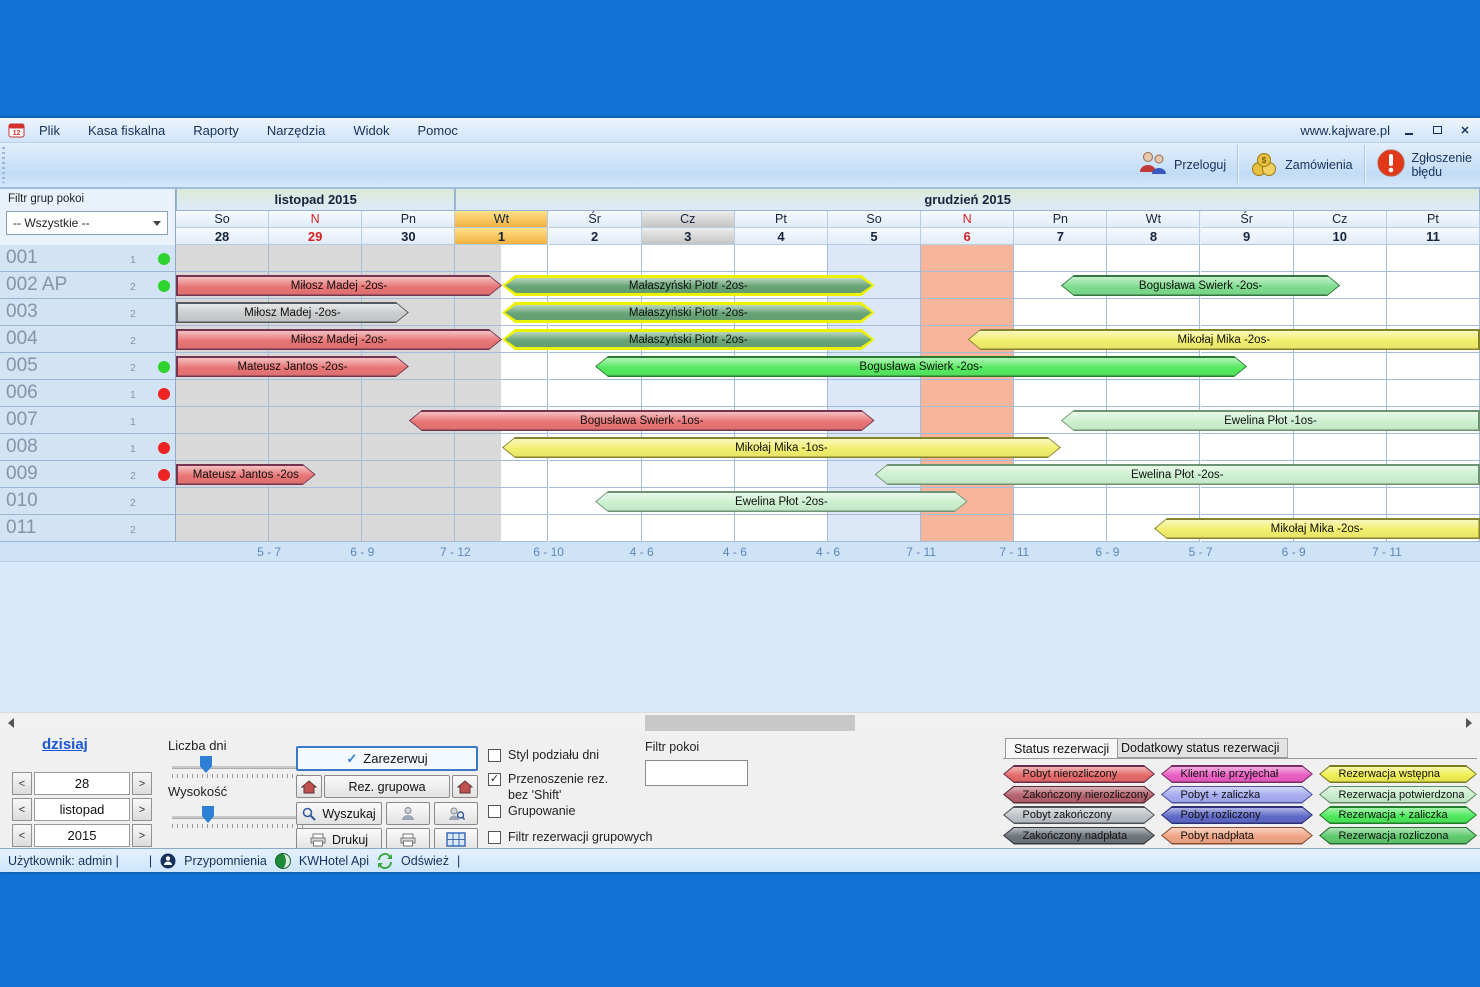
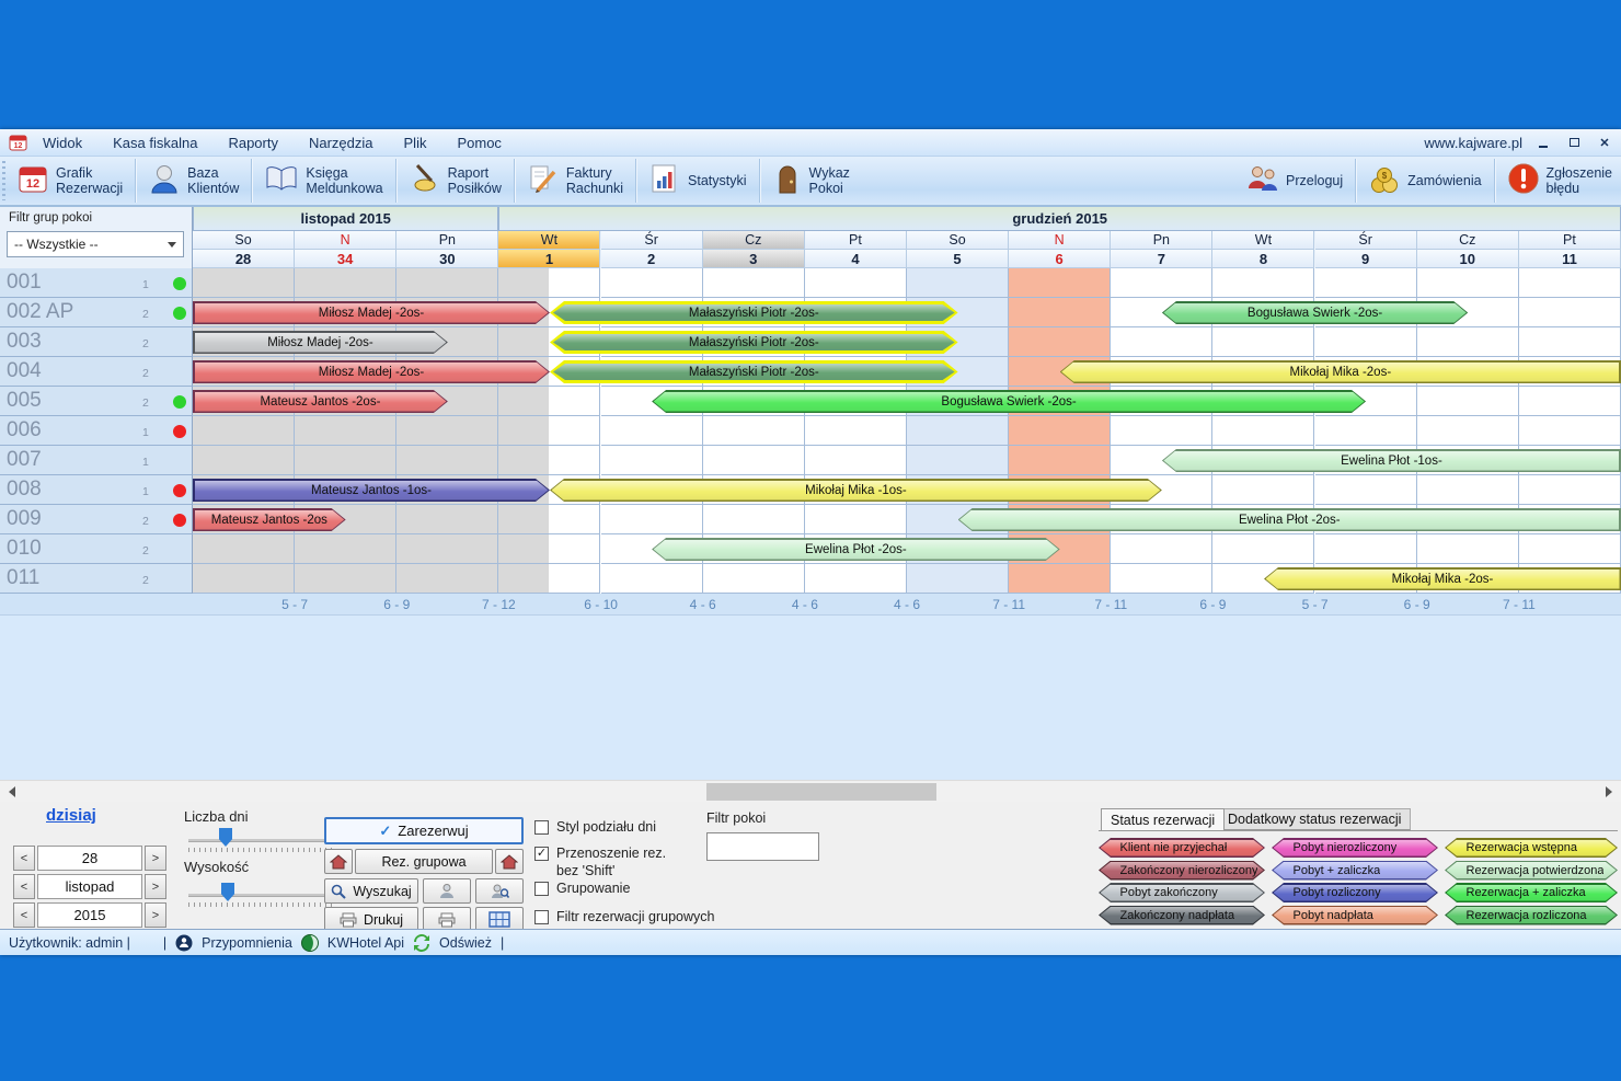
- Plik
+ Widok
  Kasa fiskalna
  Raporty
  Narzędzia
- Widok
+ Plik
  Pomoc
  www.kajware.pl
  ✕
+ 12
+ Grafik
+ Rezerwacji
+ Baza
+ Klientów
+ Księga
+ Meldunkowa
+ Raport
+ Posiłków
+ Faktury
+ Rachunki
+ Statystyki
+ Wykaz
+ Pokoi
  Przeloguj
  $
  Zamówienia
  Zgłoszenie
  błędu
  Filtr grup pokoi
  -- Wszystkie --
  listopad 2015
  grudzień 2015
  So
  28
  N
- 29
+ 34
  Pn
  30
  Wt
  1
  Śr
  2
  Cz
  3
  Pt
  4
  So
  5
  N
  6
  Pn
  7
  Wt
  8
  Śr
  9
  Cz
  10
  Pt
  11
  001
  1
  002 AP
  2
  003
  2
  004
  2
  005
  2
  006
  1
  007
  1
  008
  1
  009
  2
  010
  2
  011
  2
  Miłosz Madej -2os-
  Małaszyński Piotr -2os-
  Bogusława Świerk -2os-
  Miłosz Madej -2os-
  Małaszyński Piotr -2os-
  Miłosz Madej -2os-
  Małaszyński Piotr -2os-
  Mikołaj Mika -2os-
  Mateusz Jantos -2os-
  Bogusława Świerk -2os-
- Bogusława Świerk -1os-
  Ewelina Płot -1os-
+ Mateusz Jantos -1os-
  Mikołaj Mika -1os-
  Mateusz Jantos -2os
  Ewelina Płot -2os-
  Ewelina Płot -2os-
  Mikołaj Mika -2os-
  5 - 7
  6 - 9
  7 - 12
  6 - 10
  4 - 6
  4 - 6
  4 - 6
  7 - 11
  7 - 11
  6 - 9
  5 - 7
  6 - 9
  7 - 11
  dzisiaj
  <
  28
  >
  <
  listopad
  >
  <
  2015
  >
  Liczba dni
  Wysokość
  ✓
  Zarezerwuj
  Rez. grupowa
  Wyszukaj
  Drukuj
  Styl podziału dni
  ✓
  Przenoszenie rez.
  bez 'Shift'
  Grupowanie
  Filtr rezerwacji grupowych
  Filtr pokoi
  Status rezerwacji
  Dodatkowy status rezerwacji
- Pobyt nierozliczony
+ Klient nie przyjechał
  Zakończony nierozliczony
  Pobyt zakończony
  Zakończony nadpłata
- Klient nie przyjechał
+ Pobyt nierozliczony
  Pobyt + zaliczka
  Pobyt rozliczony
  Pobyt nadpłata
  Rezerwacja wstępna
  Rezerwacja potwierdzona
  Rezerwacja + zaliczka
  Rezerwacja rozliczona
  Użytkownik: admin |
  |
  Przypomnienia
  KWHotel Api
  Odśwież
  |
